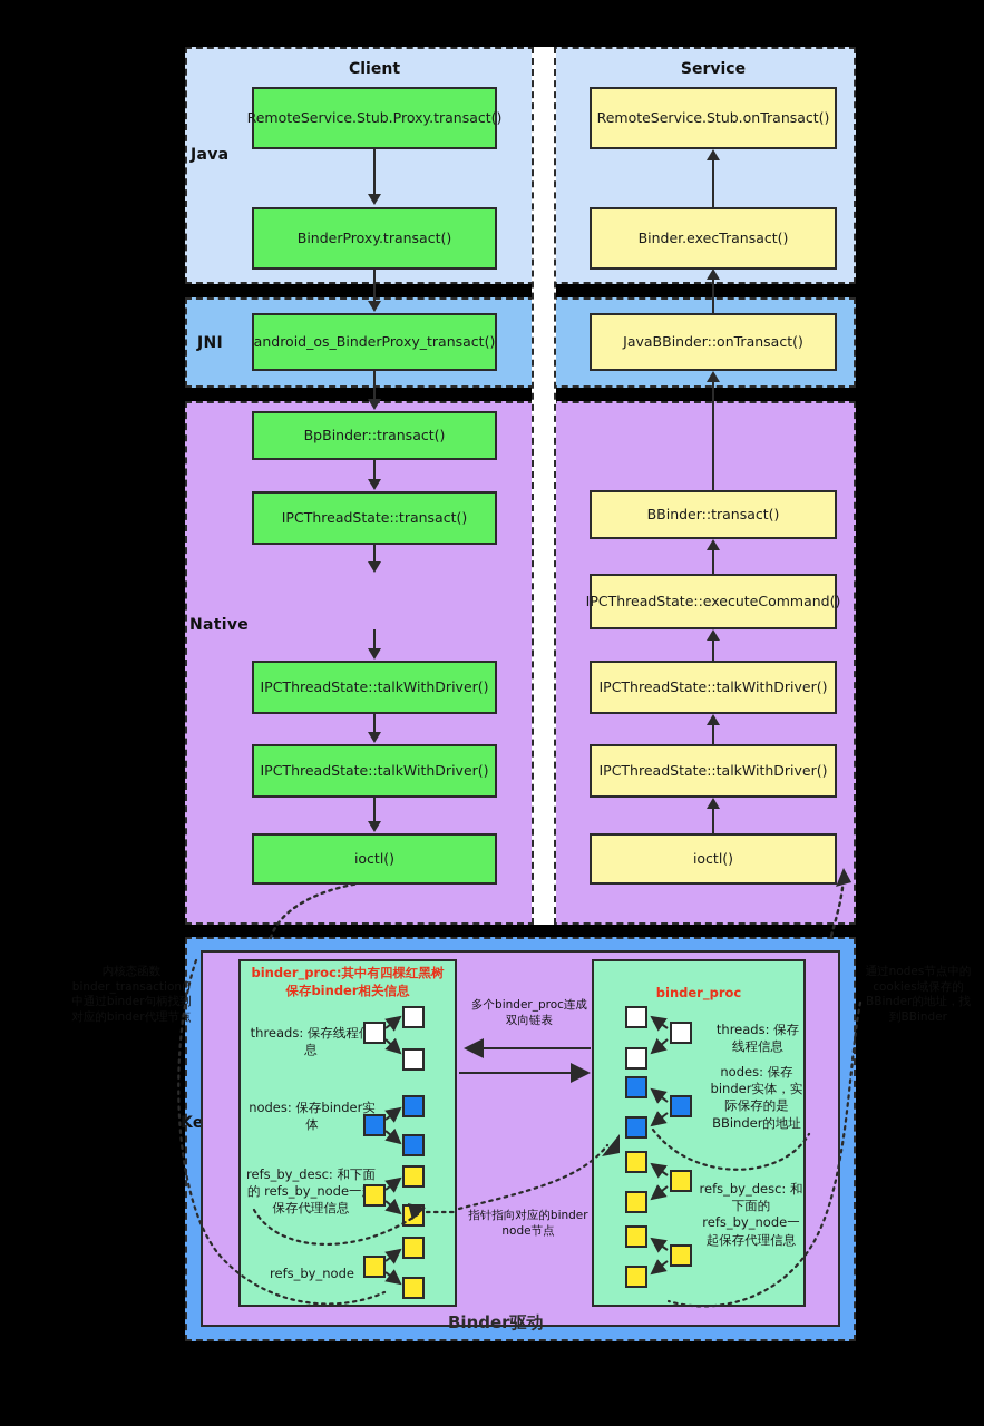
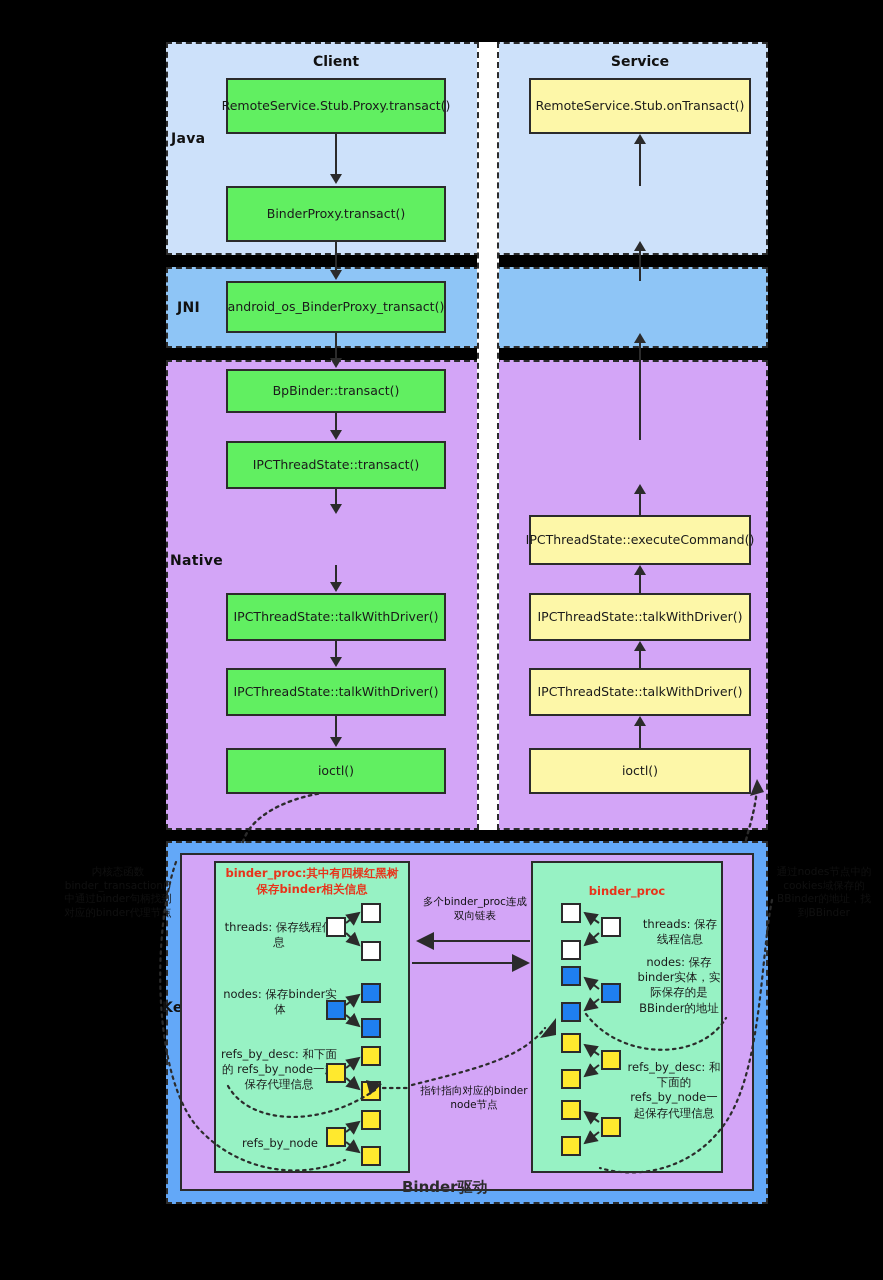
  Java
  JNI
  Native
  Client
  Service
  RemoteService.Stub.Proxy.transact(
  BinderProxy.transact()
  android_os_BinderProxy_transact()
  BpBinder::transact()
  IPCThreadState::transact()
  IPCThreadState::talkWithDriver()
  IPCThreadState::talkWithDriver()
  ioctl()
  RemoteService.Stub.onTransact()
- Binder.execTransact()
- JavaBBinder::onTransact()
- BBinder::transact()
  PCThreadState::executeCommand(
  IPCThreadState::talkWithDriver()
  IPCThreadState::talkWithDriver()
  ioctl()
  Binder驱动
  binder_proc:其中有四棵红黑树保存binder相关信息
  threads: 保存线程息
  nodes: 保存binder实体
  refs_by_desc: 和下面的 refs_by_node一保存代理信息
  refs_by_node
  binder_proc
  threads: 保存线程信息
  nodes: 保存binder实体，实际保存的是BBinder的地址
  refs_by_desc: 和下面的 refs_by_node一起保存代理信息
  binder_transaction()中通过binder句柄找到对应的binder代理节点
  多个binder_proc连成双向链表
  指针指向对应的binder node节点
